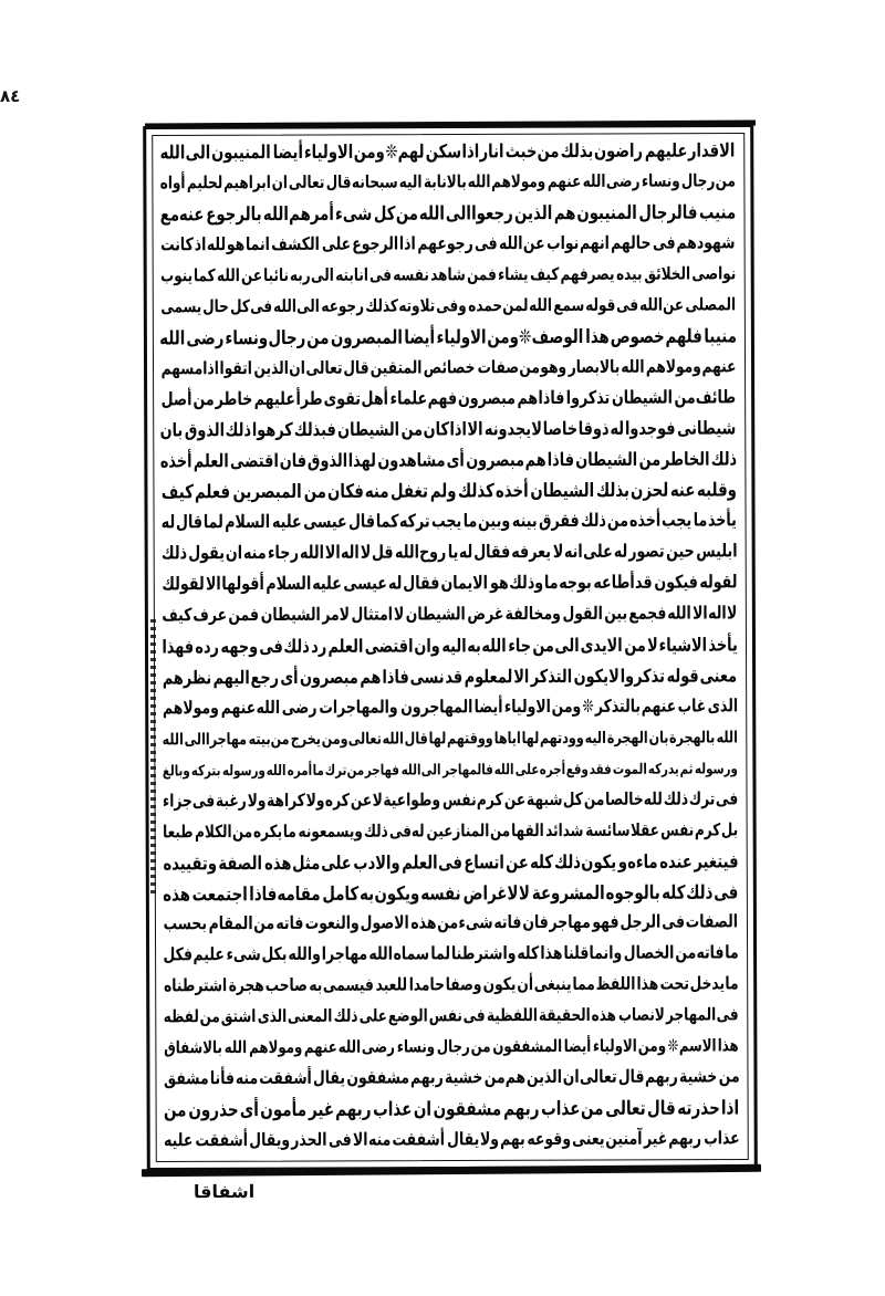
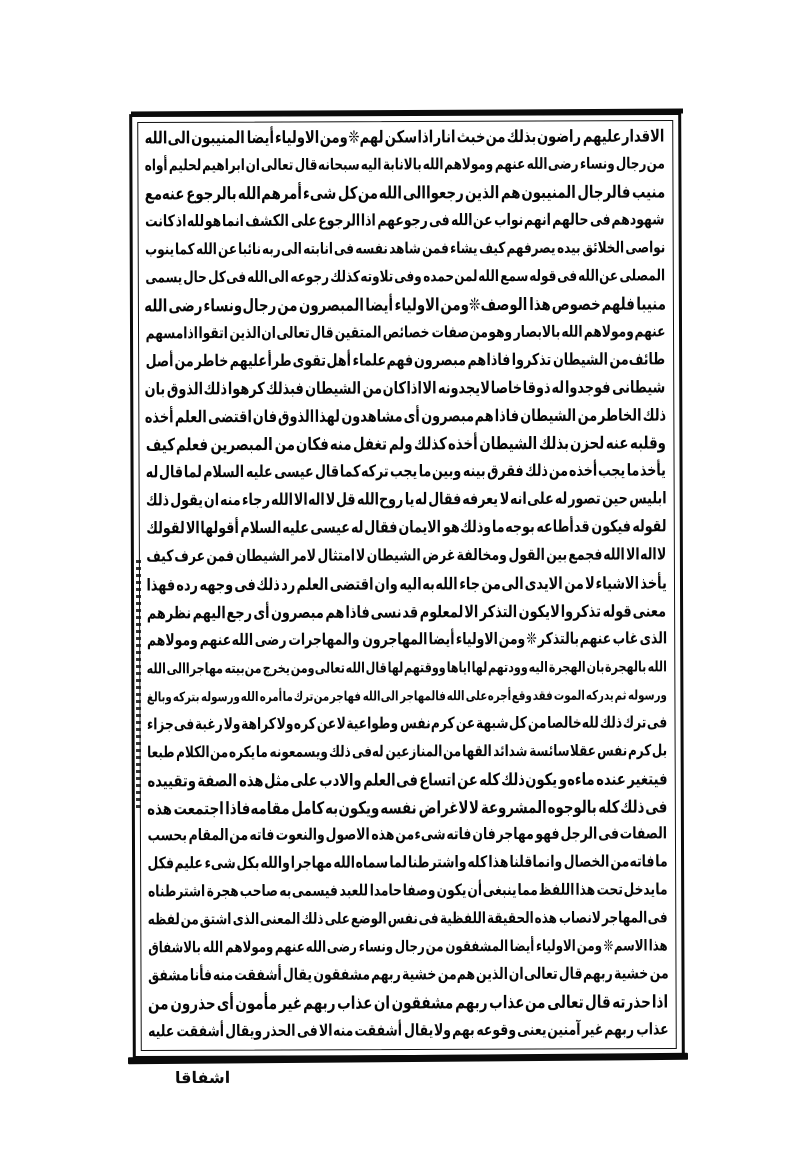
- ٤٨
  الاقدار
  علیهم
  راضون
  بذلك
  من
  خبث
  انار
  اذا
  سكن
  لهم
  ❊
  ومن
  الاولیاء
  أیضا
  المنیبون
  الى
  الله
  من
  رجال
  ونساء
  رضى
  الله
  عنهم
  ومولاهم
  الله
  بالانابة
  الیه
  سبحانه
  قال
  تعالى
  ان
  ابراهیم
  لحلیم
  أواه
  منیب
  فالرجال
  المنیبون
  هم
  الذین
  رجعوا
  الى
  الله
  من
  كل
  شىء
  أمرهم
  الله
  بالرجوع
  عنه
  مع
  شهودهم
  فى
  حالهم
  انهم
  نواب
  عن
  الله
  فى
  رجوعهم
  اذا
  الرجوع
  على
  الكشف
  انما
  هو
  لله
  اذ
  كانت
  نواصى
  الخلائق
  بیده
  یصرفهم
  كیف
  یشاء
  فمن
  شاهد
  نفسه
  فى
  انابته
  الى
  ربه
  نائبا
  عن
  الله
  كما
  ینوب
  المصلى
  عن
  الله
  فى
  قوله
  سمع
  الله
  لمن
  حمده
  وفى
  تلاوته
  كذلك
  رجوعه
  الى
  الله
  فى
  كل
  حال
  یسمى
  منیبا
  فلهم
  خصوص
  هذا
  الوصف
  ❊
  ومن
  الاولیاء
  أیضا
  المبصرون
  من
  رجال
  ونساء
  رضى
  الله
  عنهم
  ومولاهم
  الله
  بالابصار
  وهو
  من
  صفات
  خصائص
  المتقین
  قال
  تعالى
  ان
  الذین
  اتقوا
  اذا
  مسهم
  طائف
  من
  الشیطان
  تذكروا
  فاذا
  هم
  مبصرون
  فهم
  علماء
  أهل
  تقوى
  طرأ
  علیهم
  خاطر
  من
  أصل
  شیطانى
  فوجدوا
  له
  ذوقا
  خاصا
  لا
  یجدونه
  الا
  اذا
  كان
  من
  الشیطان
  فبذلك
  كرهوا
  ذلك
  الذوق
  بان
  ذلك
  الخاطر
  من
  الشیطان
  فاذا
  هم
  مبصرون
  أى
  مشاهدون
  لهذا
  الذوق
  فان
  اقتضى
  العلم
  أخذه
  وقلبه
  عنه
  لحزن
  بذلك
  الشیطان
  أخذه
  كذلك
  ولم
  تغفل
  منه
  فكان
  من
  المبصرین
  فعلم
  كیف
  یأخذ
  ما
  یجب
  أخذه
  من
  ذلك
  فقرق
  بینه
  وبین
  ما
  یجب
  تركه
  كما
  قال
  عیسى
  علیه
  السلام
  لما
  قال
  له
  ابلیس
  حین
  تصور
  له
  على
  انه
  لا
  یعرفه
  فقال
  له
  یا
  روح
  الله
  قل
  لا
  اله
  الا
  الله
  ر
  جاء
  منه
  ان
  یقول
  ذلك
  لقوله
  فیكون
  قد
  أطاعه
  بوجه
  ما
  وذلك
  هو
  الایمان
  فقال
  له
  عیسى
  علیه
  السلام
  أقولها
  الا
  لقولك
  لا
  اله
  الا
  الله
  فجمع
  بین
  القول
  ومخالفة
  غرض
  الشیطان
  لا
  امتثال
  لامر
  الشیطان
  فمن
  عرف
  كیف
  یأخذ
  الاشیاء
  لا
  من
  الایدى
  الى
  من
  جاء
  الله
  به
  الیه
  وان
  اقتضى
  العلم
  رد
  ذلك
  فى
  وجهه
  رده
  فهذا
  معنى
  قوله
  تذكروا
  لا
  یكون
  التذكر
  الا
  لمعلوم
  قد
  نسى
  فاذا
  هم
  مبصرون
  أى
  رجع
  الیهم
  نظرهم
  الذى
  غاب
  عنهم
  بالتذكر
  ❊
  ومن
  الاولیاء
  أیضا
  المهاجرون
  والمهاجرات
  رضى
  الله
  عنهم
  ومولاهم
  الله
  بالهجرة
  بان
  الهجرة
  الیه
  وودتهم
  لها
  ایاها
  ووقتهم
  لها
  قال
  الله
  تعالى
  ومن
  یخرج
  من
  بیته
  مهاجرا
  الى
  الله
  ورسوله
  ثم
  یدركه
  الموت
  فقد
  وقع
  أجره
  على
  الله
  فالمهاجر
  الى
  الله
  فهاجر
  من
  ترك
  ما
  أمره
  الله
  ورسوله
  بتركه
  وبالغ
  فى
  ترك
  ذلك
  لله
  خالصا
  من
  كل
  شبهة
  عن
  كرم
  نفس
  وطواعیة
  لا
  عن
  كره
  ولا
  كراهة
  ولا
  رغبة
  فى
  جزاء
  بل
  كرم
  نفس
  عقلا
  سائسة
  شدائد
  القها
  من
  المنازعین
  له
  فى
  ذلك
  ویسمعونه
  ما
  یكره
  من
  الكلام
  طبعا
  فیتغیر
  عنده
  ماءه
  و
  یكون
  ذلك
  كله
  عن
  اتساع
  فى
  العلم
  والادب
  على
  مثل
  هذه
  الصفة
  وتقییده
  فى
  ذلك
  كله
  بالوجوه
  المشروعة
  لا
  لاغراض
  نفسه
  ویكون
  به
  كامل
  مقامه
  فاذا
  اجتمعت
  هذه
  الصفات
  فى
  الرجل
  فهو
  مهاجر
  فان
  فاته
  شىء
  من
  هذه
  الاصول
  والنعوت
  فاته
  من
  المقام
  بحسب
  ما
  فاته
  من
  الخصال
  وانما
  قلنا
  هذا
  كله
  واشترطنا
  لما
  سماه
  الله
  مهاجرا
  والله
  بكل
  شىء
  علیم
  فكل
  ما
  یدخل
  تحت
  هذا
  اللفظ
  مما
  ینبغى
  أن
  یكون
  وصفا
  حامدا
  للعبد
  فیسمى
  به
  صاحب
  هجرة
  اشترطناه
  فى
  المهاجر
  لانصاب
  هذه
  الحقیقة
  اللفظیة
  فى
  نفس
  الوضع
  على
  ذلك
  المعنى
  الذى
  اشتق
  من
  لفظه
  هذا
  الاسم
  ❊
  ومن
  الاولیاء
  أیضا
  المشفقون
  من
  رجال
  ونساء
  رضى
  الله
  عنهم
  ومولاهم
  الله
  بالاشفاق
  من
  خشیة
  ربهم
  قال
  تعالى
  ان
  الذین
  هم
  من
  خشیة
  ربهم
  مشفقون
  یقال
  أشفقت
  منه
  فأنا
  مشفق
  اذا
  حذرته
  قال
  تعالى
  من
  عذاب
  ربهم
  مشفقون
  ان
  عذاب
  ربهم
  غیر
  مأمون
  أى
  حذرون
  من
  عذاب
  ربهم
  غیر
  آمنین
  یعنى
  وقوعه
  بهم
  ولا
  یقال
  أشفقت
  منه
  الا
  فى
  الحذر
  ویقال
  أشفقت
  علیه
  اشفاقا
